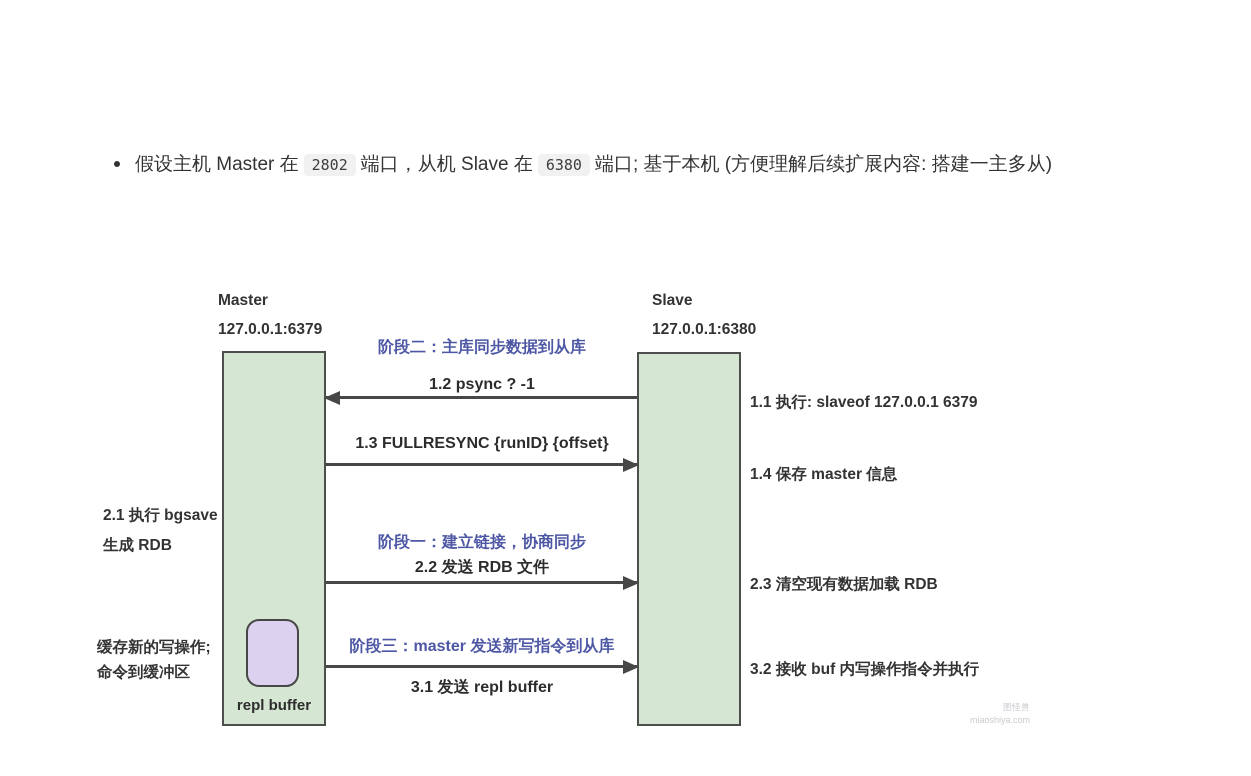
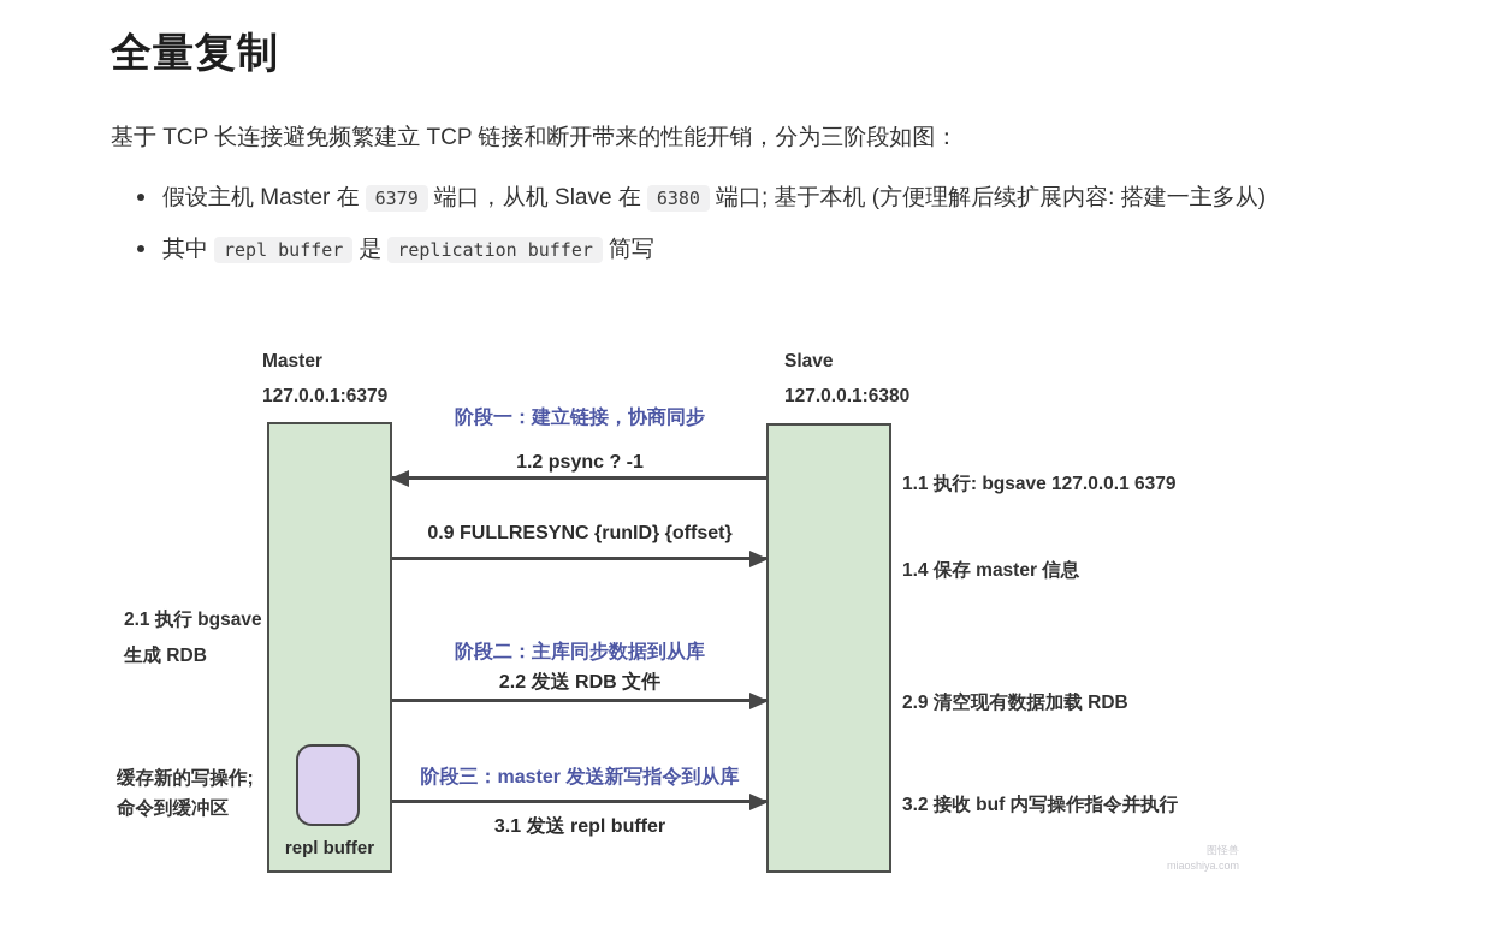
+ 全量复制
+ 基于 TCP 长连接避免频繁建立 TCP 链接和断开带来的性能开销，分为三阶段如图：
- 假设主机 Master 在 2802 端口，从机 Slave 在 6380 端口; 基于本机 (方便理解后续扩展内容: 搭建一主多从)
+ 假设主机 Master 在 6379 端口，从机 Slave 在 6380 端口; 基于本机 (方便理解后续扩展内容: 搭建一主多从)
+ 其中 repl buffer 是 replication buffer 简写
  Master
  127.0.0.1:6379
  Slave
  127.0.0.1:6380
  repl buffer
- 阶段二：主库同步数据到从库
+ 阶段一：建立链接，协商同步
  1.2 psync ? -1
- 1.3 FULLRESYNC {runID} {offset}
+ 0.9 FULLRESYNC {runID} {offset}
- 阶段一：建立链接，协商同步
+ 阶段二：主库同步数据到从库
  2.2 发送 RDB 文件
  阶段三：master 发送新写指令到从库
  3.1 发送 repl buffer
  2.1 执行 bgsave
  生成 RDB
  缓存新的写操作;
  命令到缓冲区
- 1.1 执行: slaveof 127.0.0.1 6379
+ 1.1 执行: bgsave 127.0.0.1 6379
  1.4 保存 master 信息
- 2.3 清空现有数据加载 RDB
+ 2.9 清空现有数据加载 RDB
  3.2 接收 buf 内写操作指令并执行
  图怪兽
  miaoshiya.com
